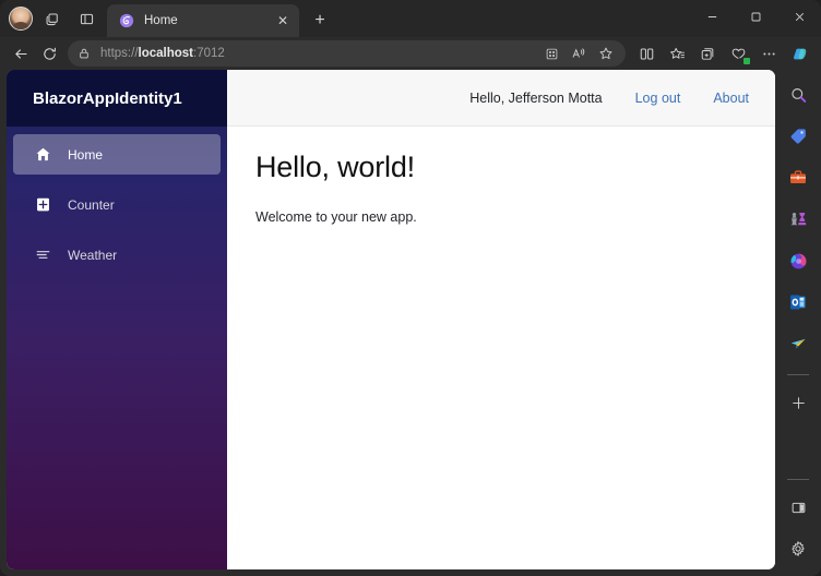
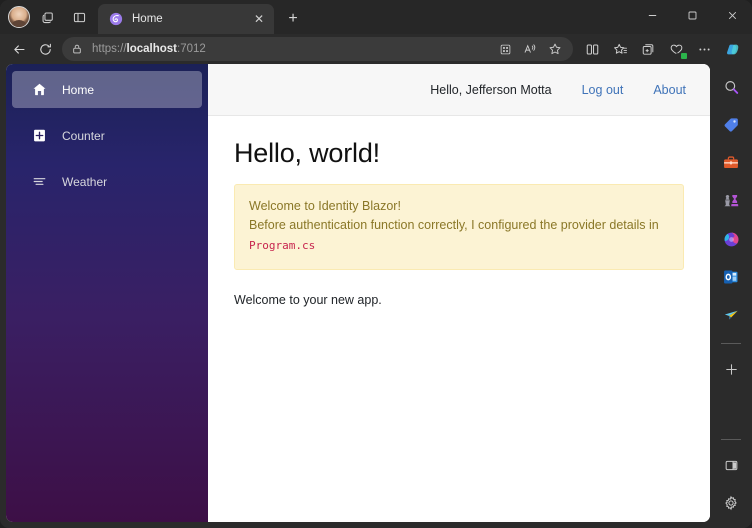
  Home
  ✕
  +
  https://localhost:7012
- BlazorAppIdentity1
  Home
  Counter
  Weather
  Hello, Jefferson Motta
  Log out
  About
  Hello, world!
+ Welcome to Identity Blazor!
+ Before authentication function correctly, I configured the provider details in
+ Program.cs
  Welcome to your new app.
